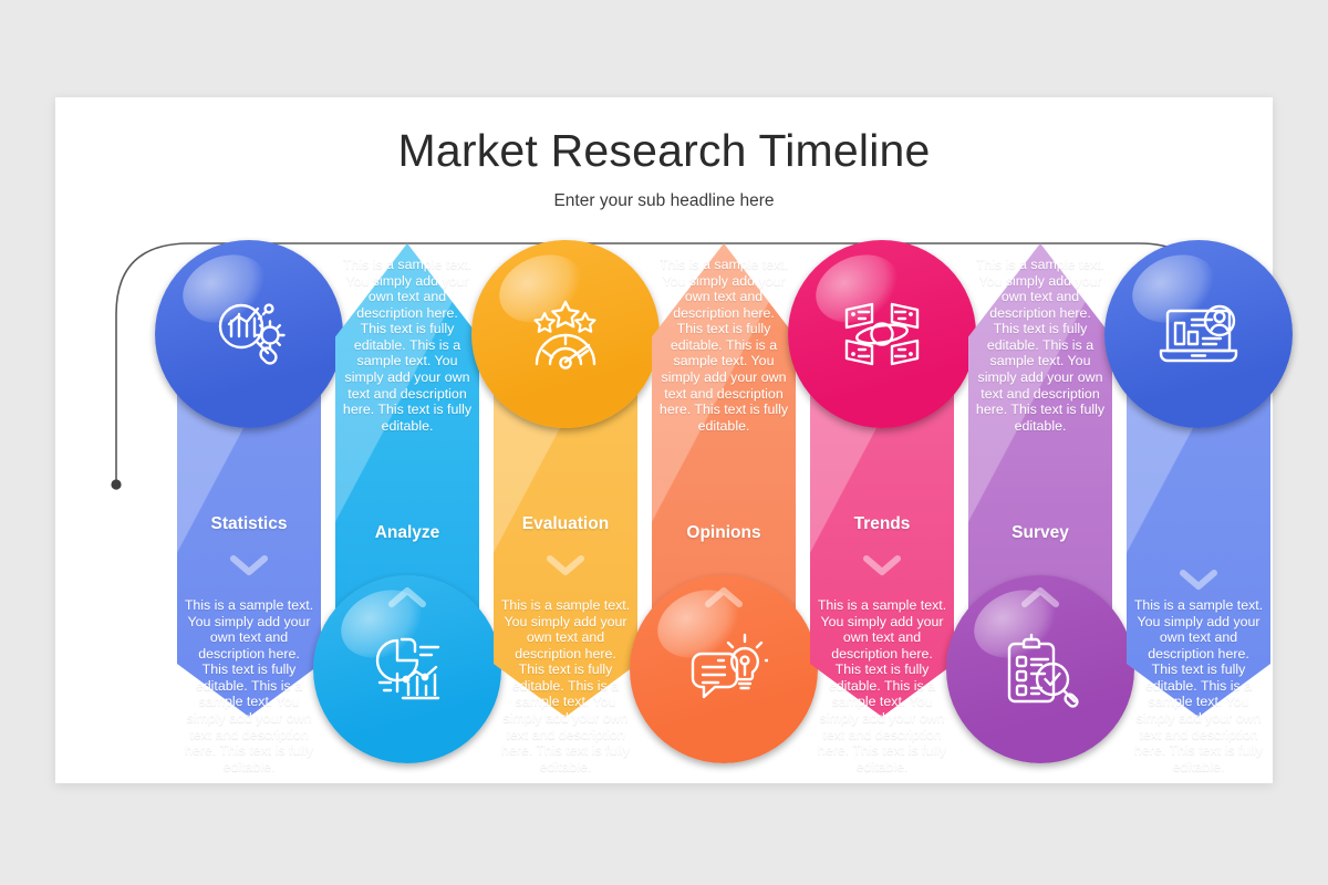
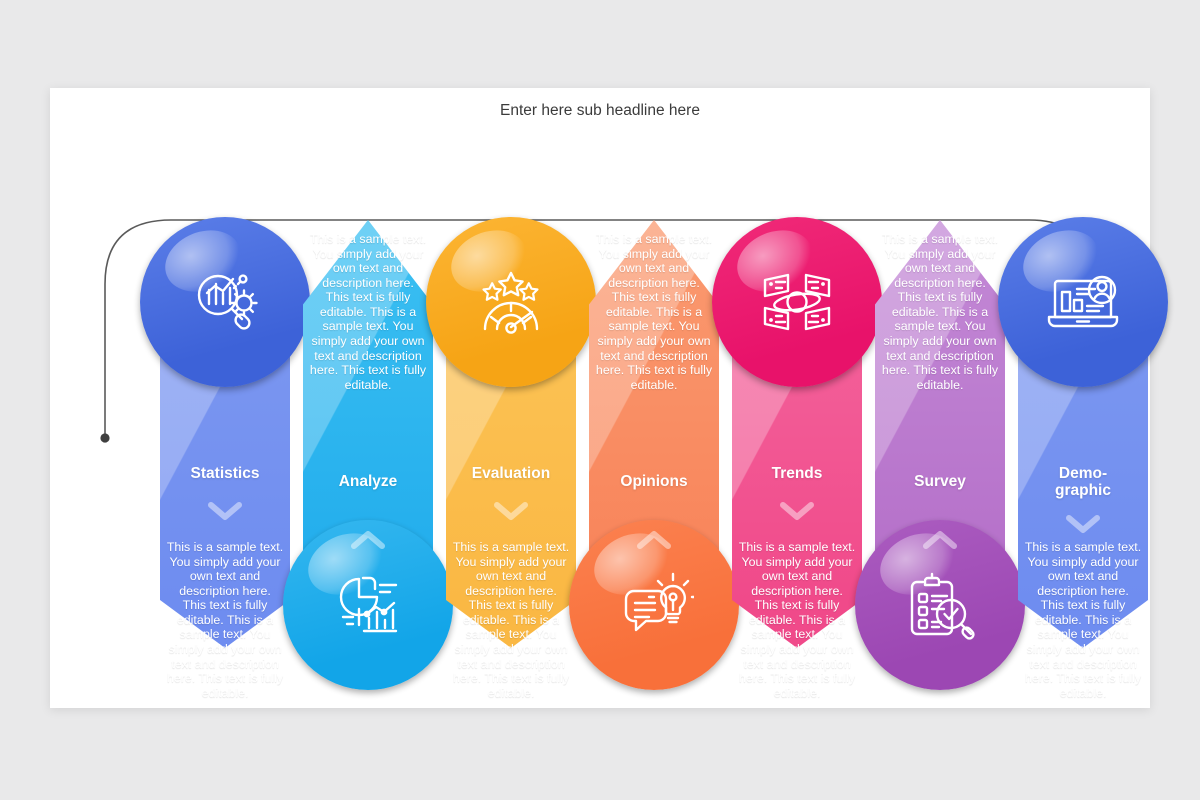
- Market Research Timeline
- Enter your sub headline here
+ Enter here sub headline here
  Statistics
  This is a sample text. You simply add your own text and description here. This text is fully editable. This is a sample text. You simply add your own
  Analyze
  This is a sample text. You simply add your own text and description here. This text is fully editable. This is a sample text. You simply add your own text and description here. This text is fully editable.
  Evaluation
  This is a sample text. You simply add your own text and description here. This text is fully editable. This is a sample text. You simply add your own
  Opinions
  This is a sample text. You simply add your own text and description here. This text is fully editable. This is a sample text. You simply add your own text and description here. This text is fully editable.
  Trends
  This is a sample text. You simply add your own text and description here. This text is fully editable. This is a sample text. You simply add your own
  Survey
  This is a sample text. You simply add your own text and description here. This text is fully editable. This is a sample text. You simply add your own text and description here. This text is fully editable.
+ Demo-
+ graphic
  This is a sample text. You simply add your own text and description here. This text is fully editable. This is a sample text. You simply add your own
